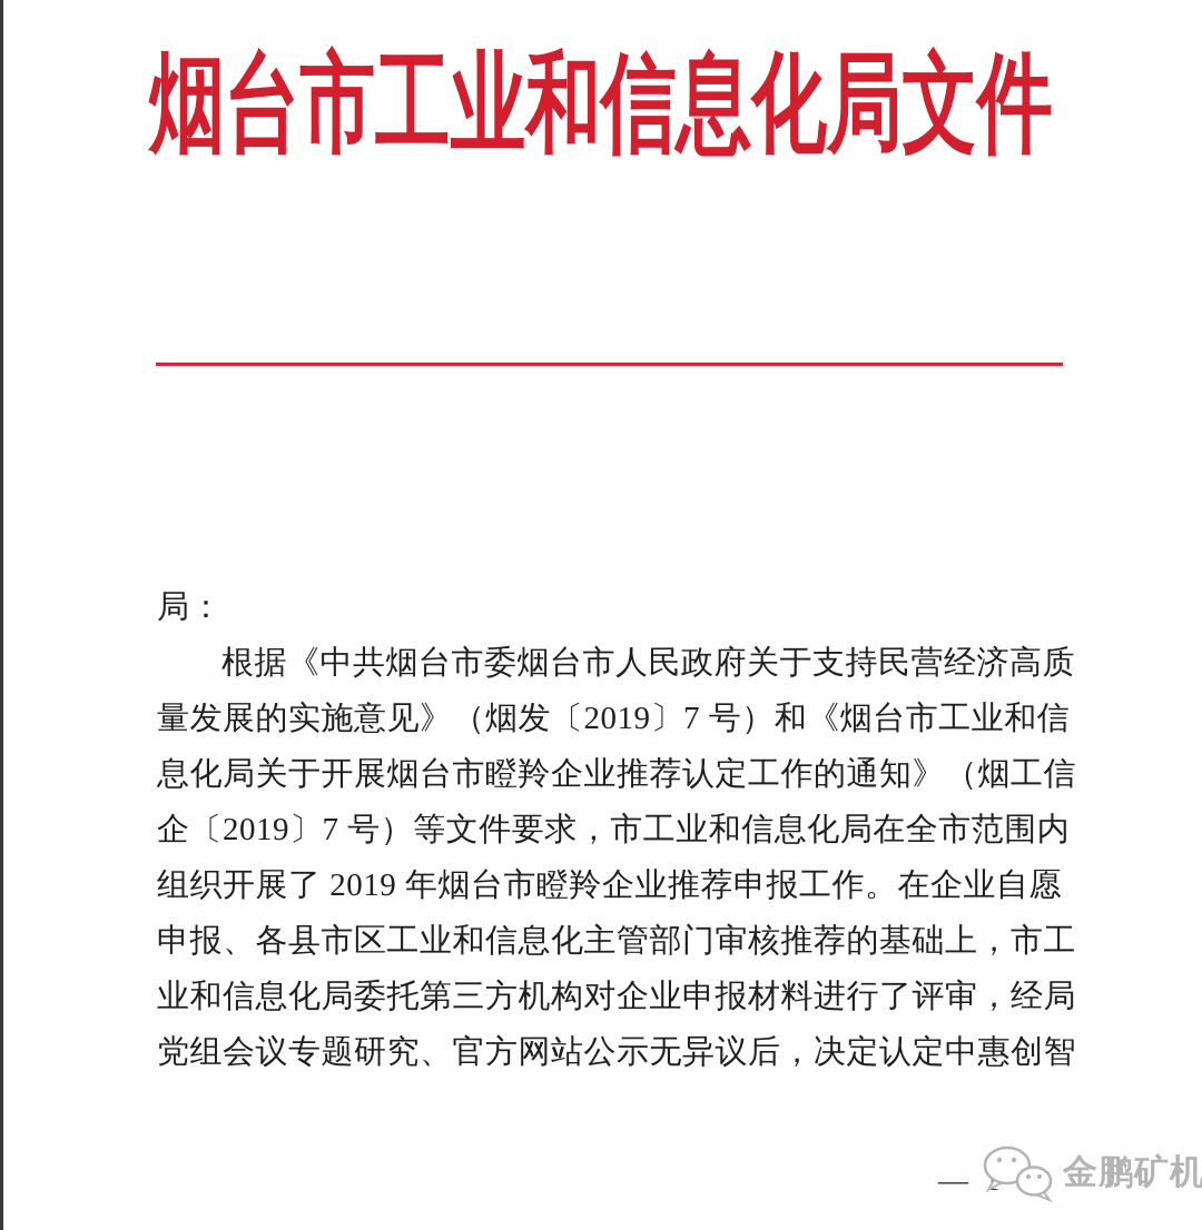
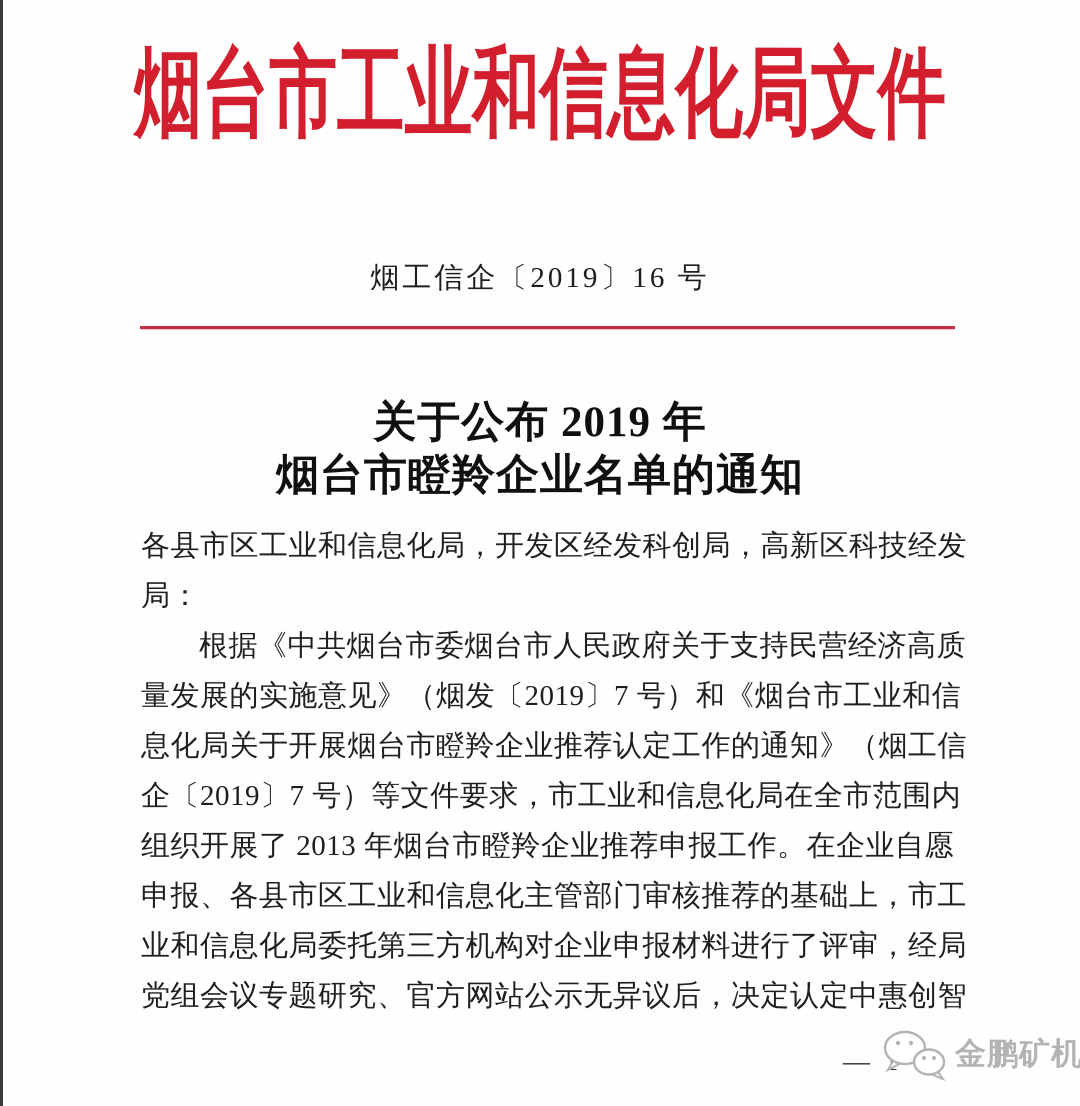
  烟台市工业和信息化局文件
+ 烟工信企〔2019〕16 号
+ 关于公布 2019 年
+ 烟台市瞪羚企业名单的通知
+ 各县市区工业和信息化局，开发区经发科创局，高新区科技经发
  局：
  根据《中共烟台市委烟台市人民政府关于支持民营经济高质
  量发展的实施意见》（烟发〔2019〕7 号）和《烟台市工业和信
  息化局关于开展烟台市瞪羚企业推荐认定工作的通知》（烟工信
  企〔2019〕7 号）等文件要求，市工业和信息化局在全市范围内
- 组织开展了 2019 年烟台市瞪羚企业推荐申报工作。在企业自愿
+ 组织开展了 2013 年烟台市瞪羚企业推荐申报工作。在企业自愿
  申报、各县市区工业和信息化主管部门审核推荐的基础上，市工
  业和信息化局委托第三方机构对企业申报材料进行了评审，经局
  党组会议专题研究、官方网站公示无异议后，决定认定中惠创智
  金鹏矿机
